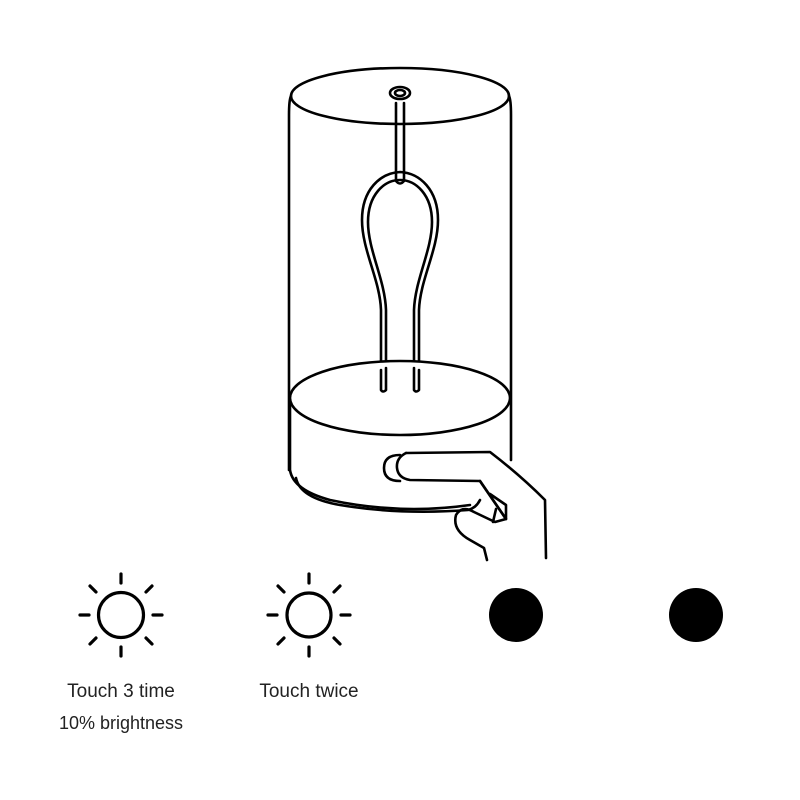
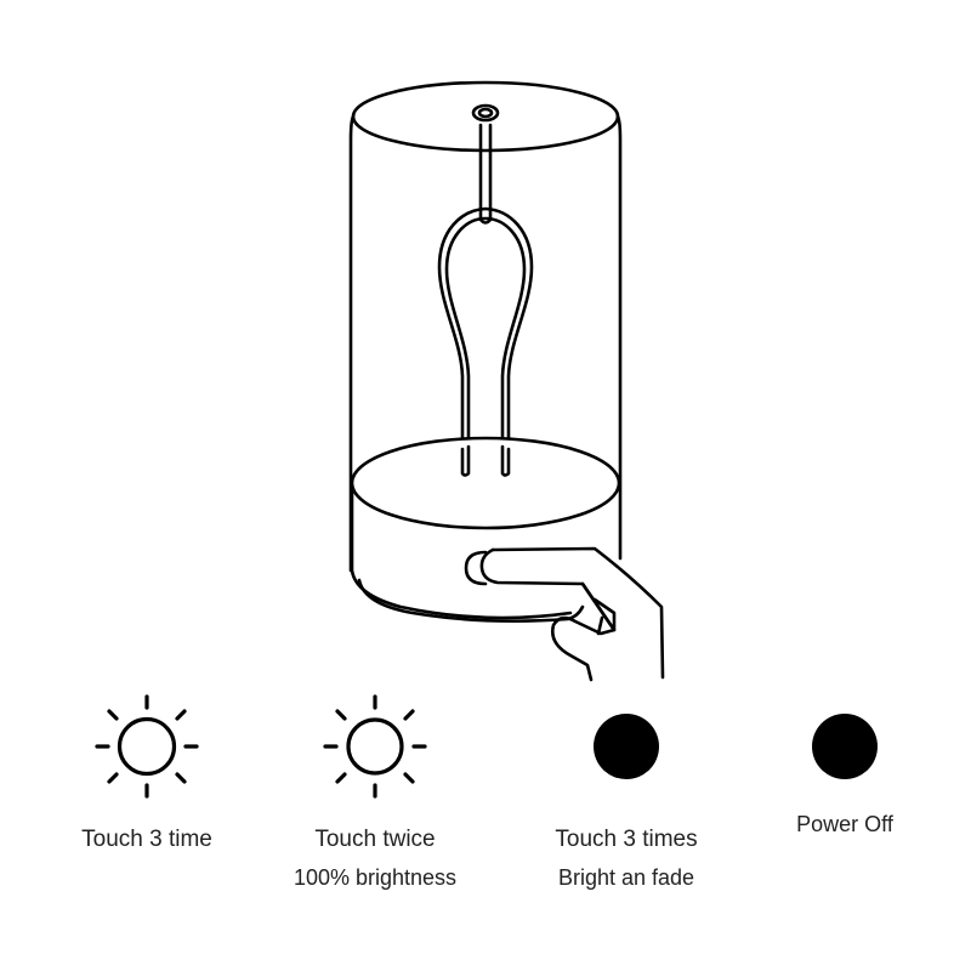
  Touch 3 time
- 10% brightness
  Touch twice
+ 100% brightness
+ Touch 3 times
+ Bright an fade
+ Power Off
